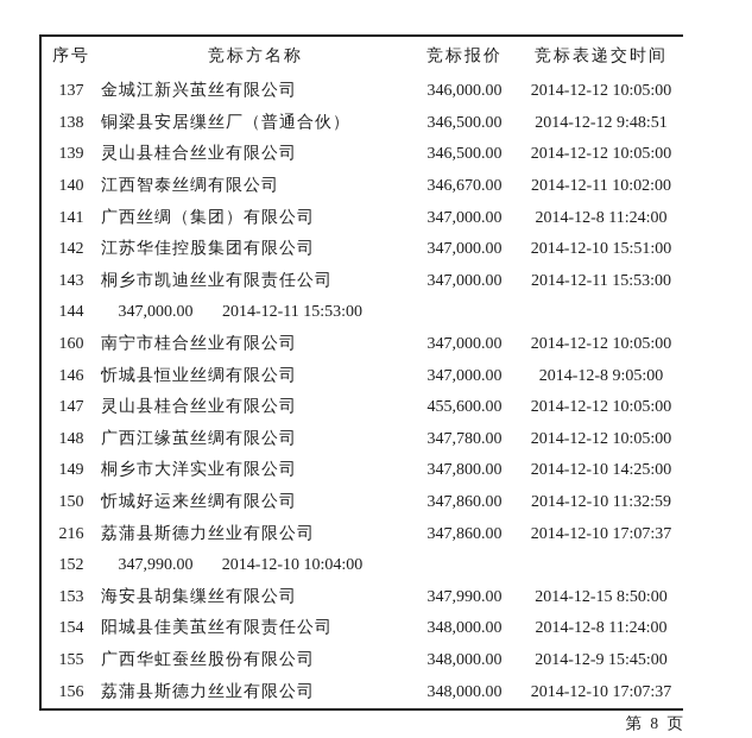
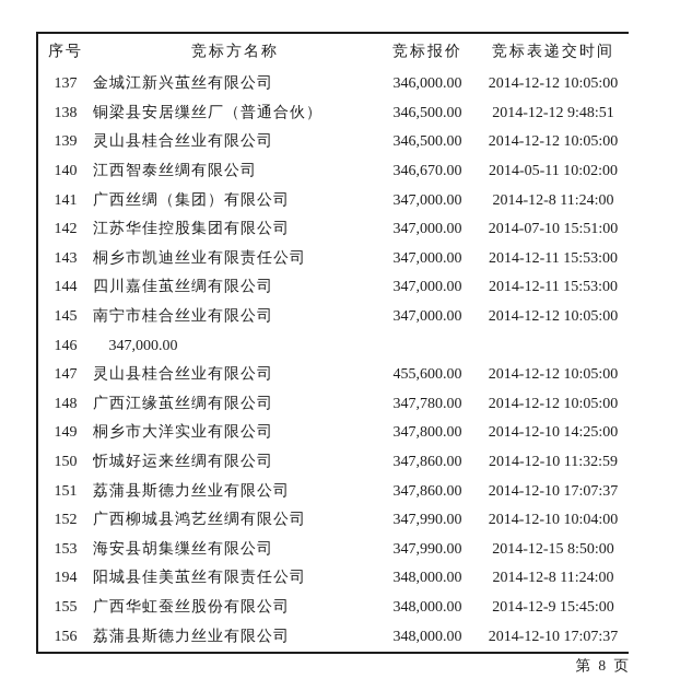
  序号
  竞标方名称
  竞标报价
  竞标表递交时间
  137
  金城江新兴茧丝有限公司
  346,000.00
  2014-12-12 10:05:00
  138
  铜梁县安居缫丝厂（普通合伙）
  346,500.00
  2014-12-12 9:48:51
  139
  灵山县桂合丝业有限公司
  346,500.00
  2014-12-12 10:05:00
  140
  江西智泰丝绸有限公司
  346,670.00
- 2014-12-11 10:02:00
+ 2014-05-11 10:02:00
  141
  广西丝绸（集团）有限公司
  347,000.00
  2014-12-8 11:24:00
  142
  江苏华佳控股集团有限公司
  347,000.00
- 2014-12-10 15:51:00
+ 2014-07-10 15:51:00
  143
  桐乡市凯迪丝业有限责任公司
  347,000.00
  2014-12-11 15:53:00
  144
+ 四川嘉佳茧丝绸有限公司
  347,000.00
  2014-12-11 15:53:00
- 160
+ 145
  南宁市桂合丝业有限公司
  347,000.00
  2014-12-12 10:05:00
  146
- 忻城县恒业丝绸有限公司
  347,000.00
- 2014-12-8 9:05:00
  147
  灵山县桂合丝业有限公司
  455,600.00
  2014-12-12 10:05:00
  148
  广西江缘茧丝绸有限公司
  347,780.00
  2014-12-12 10:05:00
  149
  桐乡市大洋实业有限公司
  347,800.00
  2014-12-10 14:25:00
  150
  忻城好运来丝绸有限公司
  347,860.00
  2014-12-10 11:32:59
- 216
+ 151
  荔蒲县斯德力丝业有限公司
  347,860.00
  2014-12-10 17:07:37
  152
+ 广西柳城县鸿艺丝绸有限公司
  347,990.00
  2014-12-10 10:04:00
  153
  海安县胡集缫丝有限公司
  347,990.00
  2014-12-15 8:50:00
- 154
+ 194
  阳城县佳美茧丝有限责任公司
  348,000.00
  2014-12-8 11:24:00
  155
  广西华虹蚕丝股份有限公司
  348,000.00
  2014-12-9 15:45:00
  156
  荔蒲县斯德力丝业有限公司
  348,000.00
  2014-12-10 17:07:37
  第 8 页
